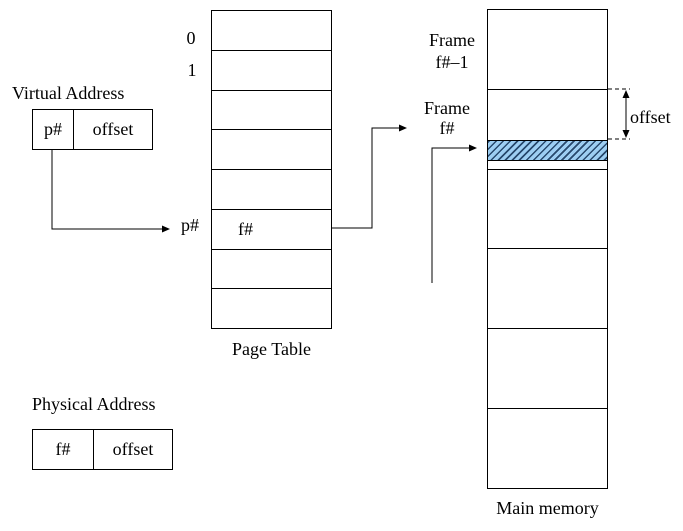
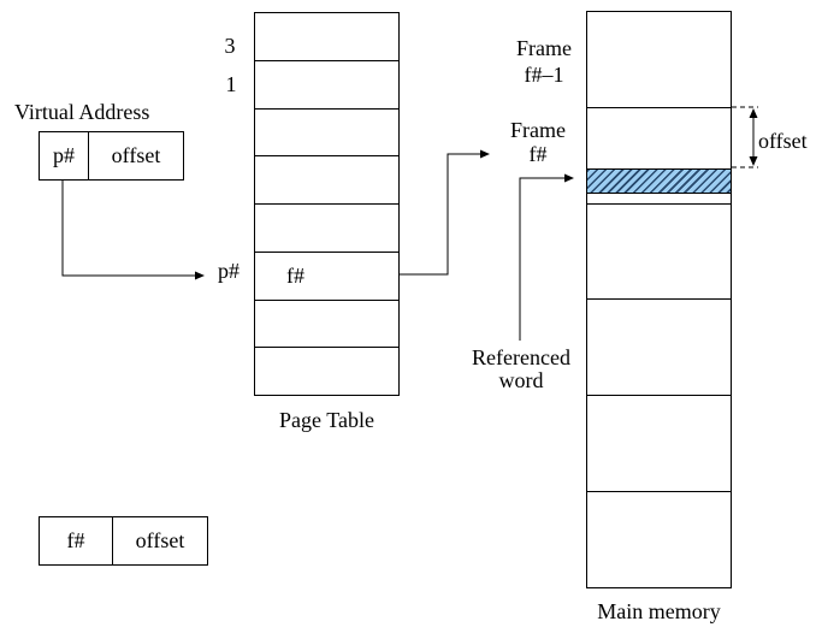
  Virtual Address
  p#
  offset
- 0
+ 3
  1
  p#
  f#
  Page Table
  Frame
  f#–1
  Frame
  f#
  offset
+ Referenced
+ word
  Main memory
- Physical Address
  f#
  offset
